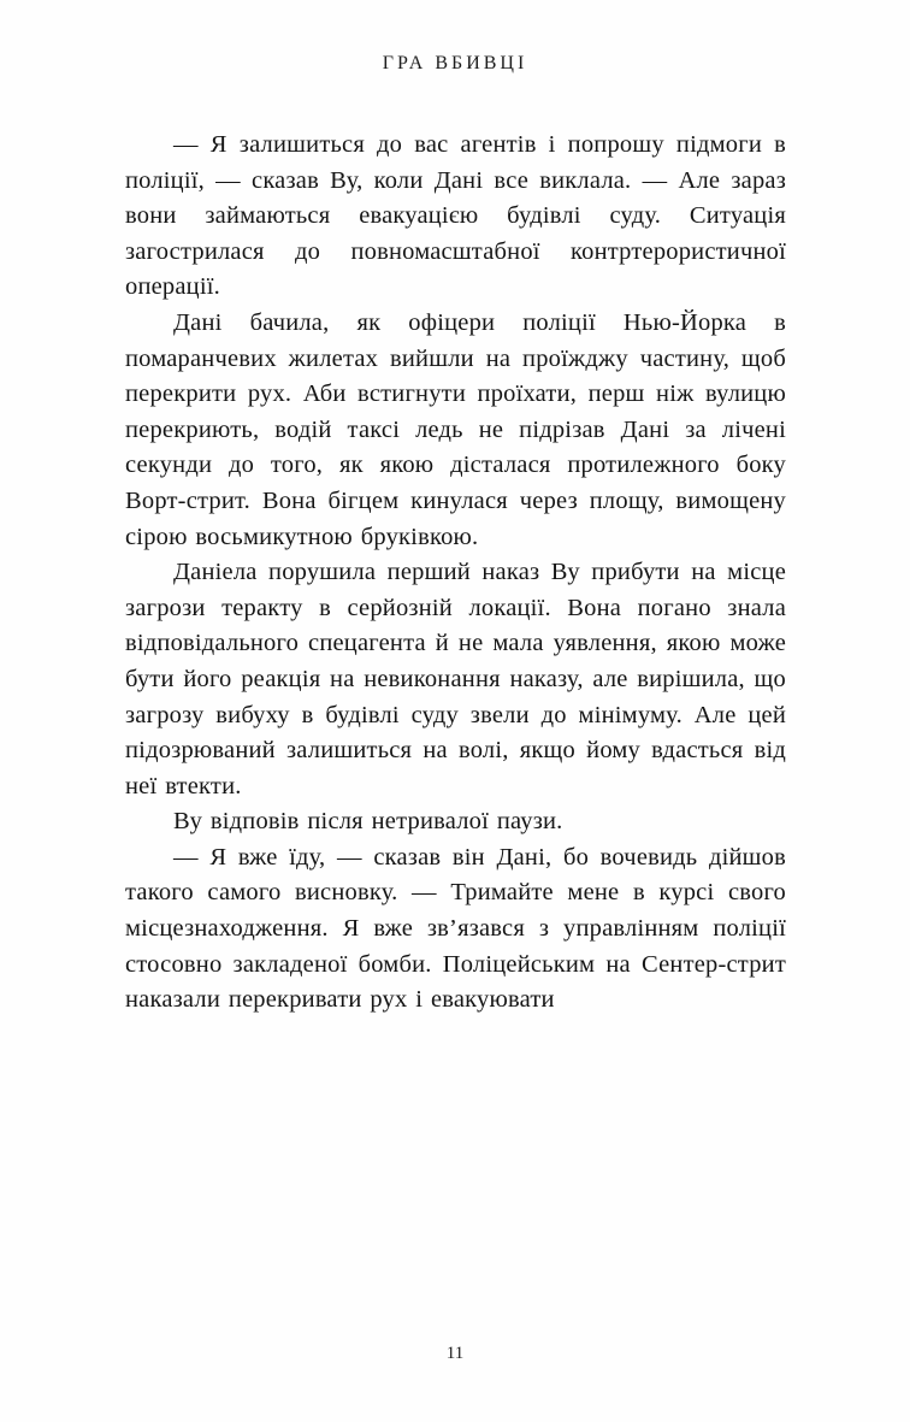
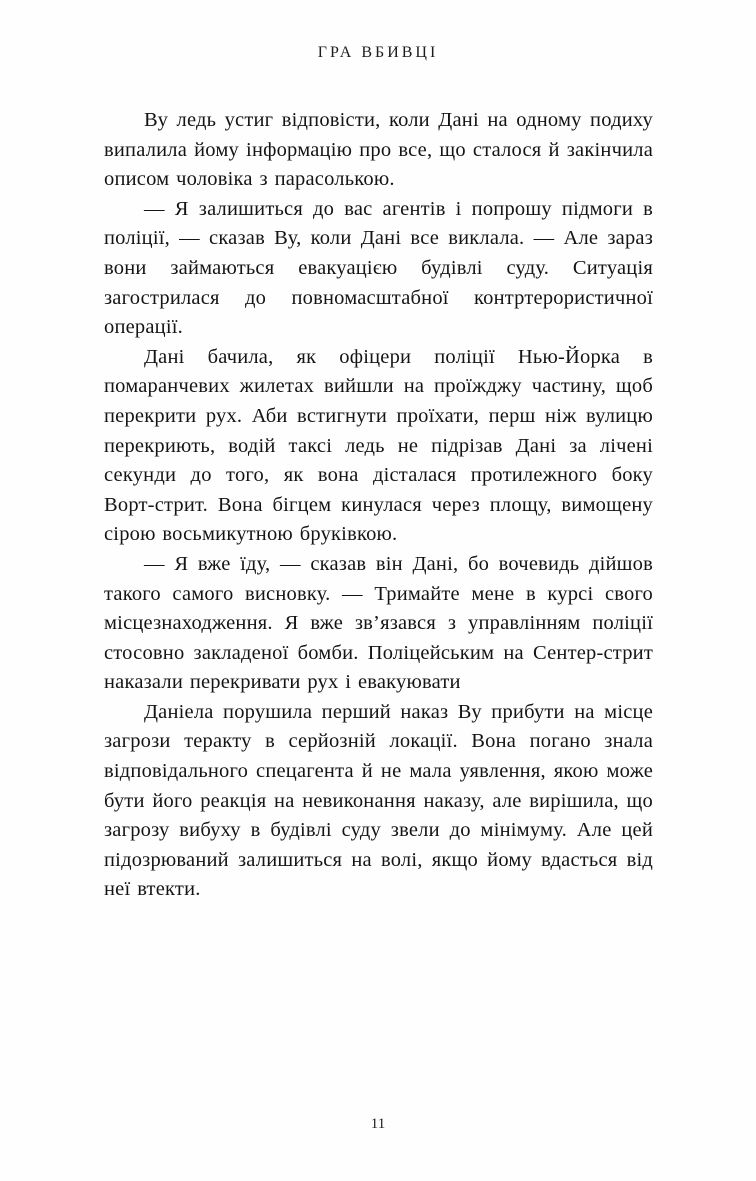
  ГРА ВБИВЦІ
+ Ву ледь устиг відповісти, коли Дані на одному подиху випалила йому інформацію про все, що сталося й закінчила описом чоловіка з парасолькою.
  — Я залишиться до вас агентів і попрошу підмоги в поліції, — сказав Ву, коли Дані все виклала. — Але зараз вони займаються евакуацією будівлі суду. Ситуація загострилася до повномасштабної контртерористичної операції.
- Дані бачила, як офіцери поліції Нью-Йорка в помаранчевих жилетах вийшли на проїжджу частину, щоб перекрити рух. Аби встигнути проїхати, перш ніж вулицю перекриють, водій таксі ледь не підрізав Дані за лічені секунди до того, як якою дісталася протилежного боку Ворт-стрит. Вона бігцем кинулася через площу, вимощену сірою восьмикутною бруківкою.
+ Дані бачила, як офіцери поліції Нью-Йорка в помаранчевих жилетах вийшли на проїжджу частину, щоб перекрити рух. Аби встигнути проїхати, перш ніж вулицю перекриють, водій таксі ледь не підрізав Дані за лічені секунди до того, як вона дісталася протилежного боку Ворт-стрит. Вона бігцем кинулася через площу, вимощену сірою восьмикутною бруківкою.
- Даніела порушила перший наказ Ву прибути на місце загрози теракту в серйозній локації. Вона погано знала відповідального спецагента й не мала уявлення, якою може бути його реакція на невиконання наказу, але вирішила, що загрозу вибуху в будівлі суду звели до мінімуму. Але цей підозрюваний залишиться на волі, якщо йому вдасться від неї втекти.
+ — Я вже їду, — сказав він Дані, бо вочевидь дійшов такого самого висновку. — Тримайте мене в курсі свого місцезнаходження. Я вже зв’язався з управлінням поліції стосовно закладеної бомби. Поліцейським на Сентер-стрит наказали перекривати рух і евакуювати
- Ву відповів після нетривалої паузи.
- — Я вже їду, — сказав він Дані, бо вочевидь дійшов такого самого висновку. — Тримайте мене в курсі свого місцезнаходження. Я вже зв’язався з управлінням поліції стосовно закладеної бомби. Поліцейським на Сентер-стрит наказали перекривати рух і евакуювати
+ Даніела порушила перший наказ Ву прибути на місце загрози теракту в серйозній локації. Вона погано знала відповідального спецагента й не мала уявлення, якою може бути його реакція на невиконання наказу, але вирішила, що загрозу вибуху в будівлі суду звели до мінімуму. Але цей підозрюваний залишиться на волі, якщо йому вдасться від неї втекти.
  11
